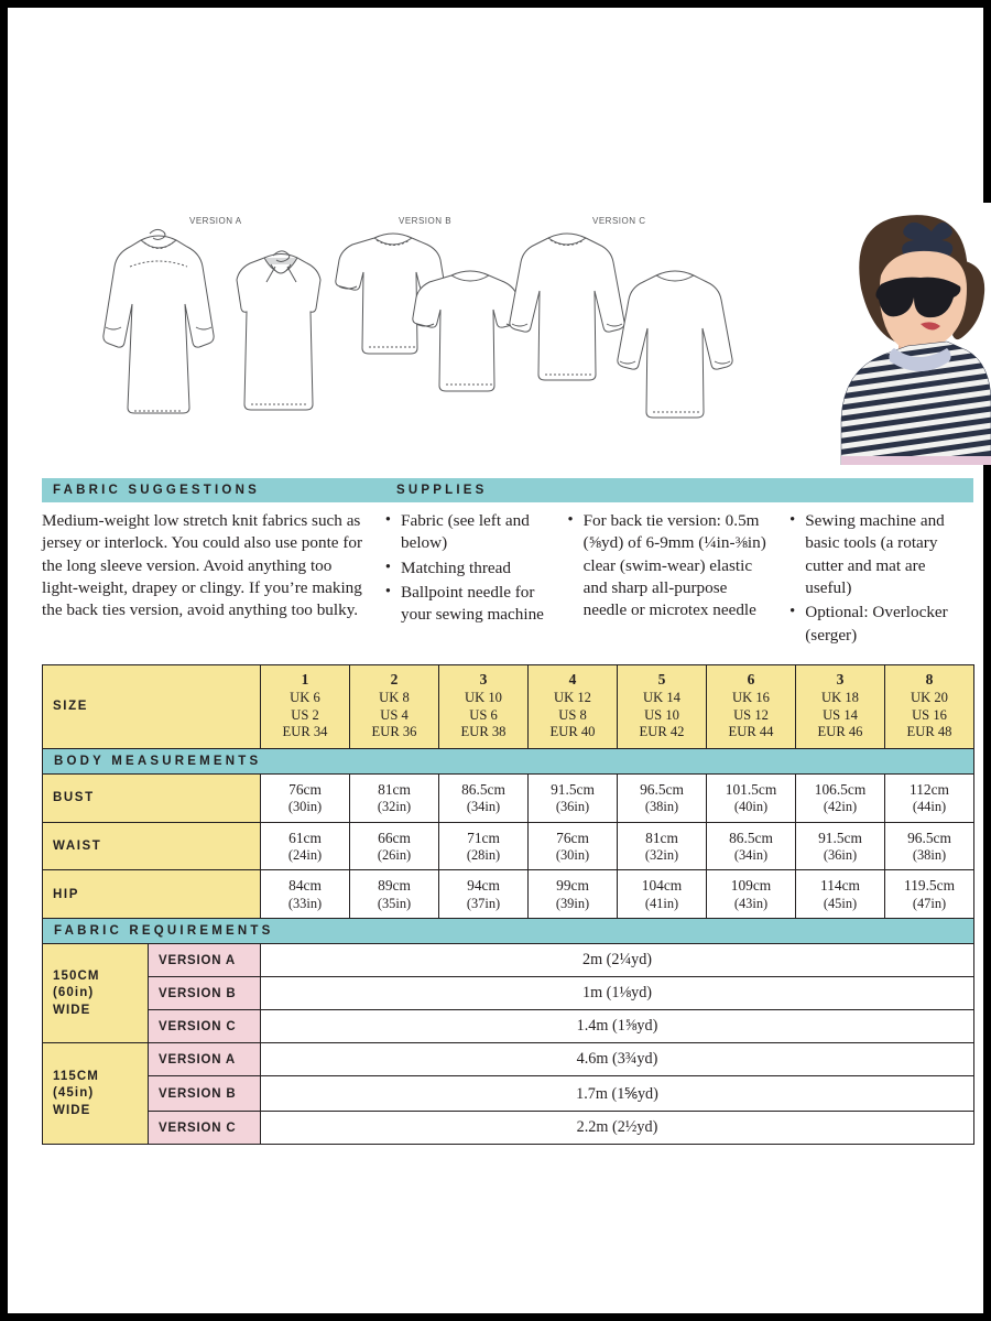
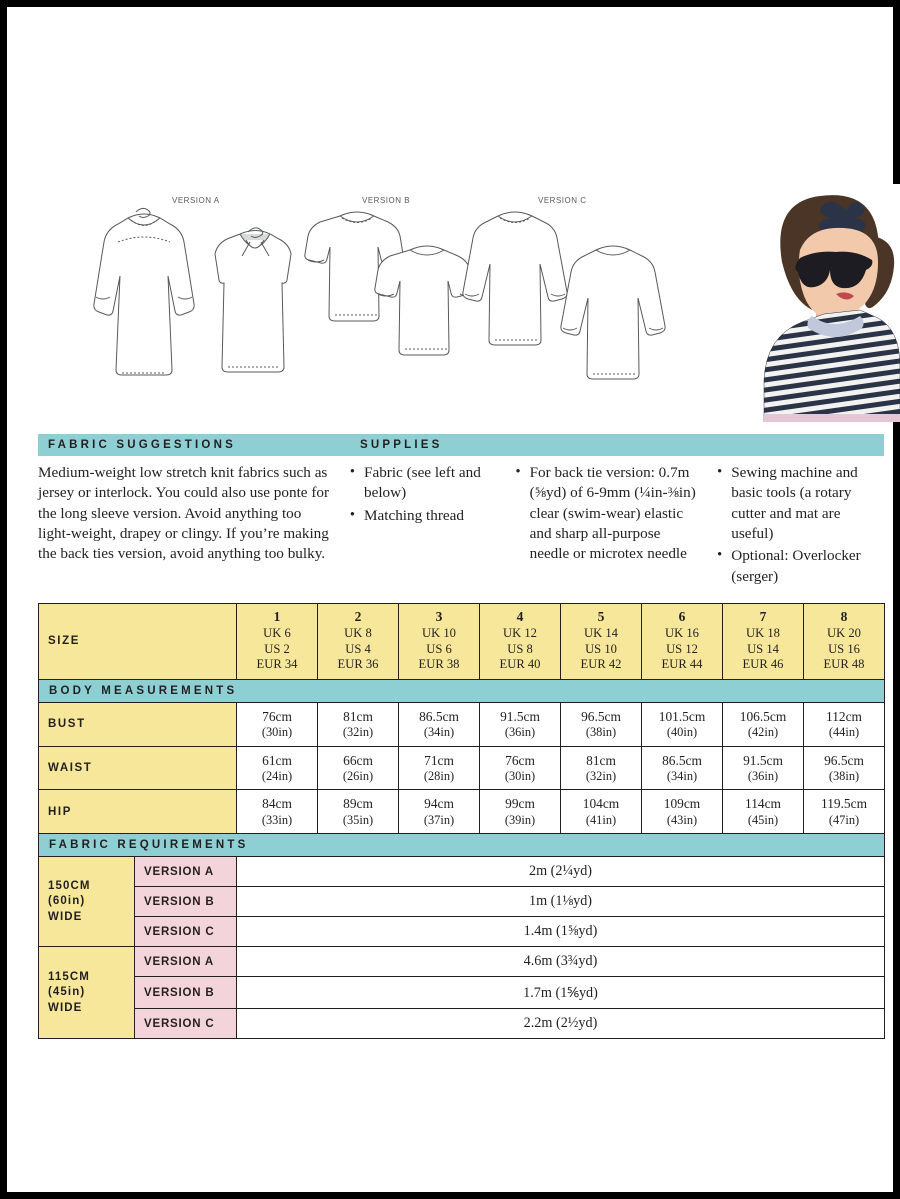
  VERSION A
  VERSION B
  VERSION C
  FABRIC SUGGESTIONS
  Medium-weight low stretch knit fabrics such as jersey or interlock. You could also use ponte for the long sleeve version. Avoid anything too light-weight, drapey or clingy. If you’re making the back ties version, avoid anything too bulky.
  SUPPLIES
  Fabric (see left and below)
  Matching thread
- Ballpoint needle for your sewing machine
- For back tie version: 0.5m (⅝yd) of 6-9mm (¼in-⅜in) clear (swim-wear) elastic and sharp all-purpose needle or microtex needle
+ For back tie version: 0.7m (⅝yd) of 6-9mm (¼in-⅜in) clear (swim-wear) elastic and sharp all-purpose needle or microtex needle
  Sewing machine and basic tools (a rotary cutter and mat are useful)
  Optional: Overlocker (serger)
- SIZE	1 UK 6 US 2 EUR 34	2 UK 8 US 4 EUR 36	3 UK 10 US 6 EUR 38	4 UK 12 US 8 EUR 40	5 UK 14 US 10 EUR 42	6 UK 16 US 12 EUR 44	3 UK 18 US 14 EUR 46	8 UK 20 US 16 EUR 48
+ SIZE	1 UK 6 US 2 EUR 34	2 UK 8 US 4 EUR 36	3 UK 10 US 6 EUR 38	4 UK 12 US 8 EUR 40	5 UK 14 US 10 EUR 42	6 UK 16 US 12 EUR 44	7 UK 18 US 14 EUR 46	8 UK 20 US 16 EUR 48
  BODY MEASUREMENTS
  BUST	76cm(30in)	81cm(32in)	86.5cm(34in)	91.5cm(36in)	96.5cm(38in)	101.5cm(40in)	106.5cm(42in)	112cm(44in)
  WAIST	61cm(24in)	66cm(26in)	71cm(28in)	76cm(30in)	81cm(32in)	86.5cm(34in)	91.5cm(36in)	96.5cm(38in)
  HIP	84cm(33in)	89cm(35in)	94cm(37in)	99cm(39in)	104cm(41in)	109cm(43in)	114cm(45in)	119.5cm(47in)
  FABRIC REQUIREMENTS
  150CM (60in) WIDE	VERSION A	2m (2¼yd)
  VERSION B	1m (1⅛yd)
  VERSION C	1.4m (1⅝yd)
  115CM (45in) WIDE	VERSION A	4.6m (3¾yd)
  VERSION B	1.7m (1⅚yd)
  VERSION C	2.2m (2½yd)
